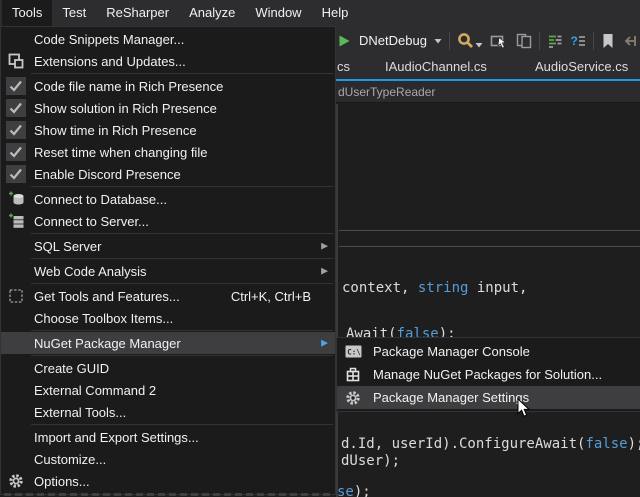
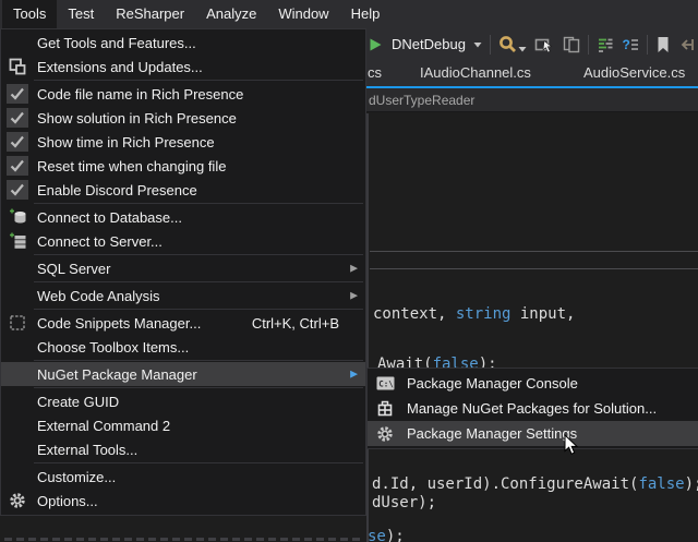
  Tools
  Test
  ReSharper
  Analyze
  Window
  Help
  DNetDebug
  ?
  cs
  IAudioChannel.cs
  AudioService.cs
  dUserTypeReader
  context, string input,
  Await(false);
  d.Id, userId).ConfigureAwait(false)
  dUser);
  se);
- Code Snippets Manager...
+ Get Tools and Features...
  Extensions and Updates...
  Code file name in Rich Presence
  Show solution in Rich Presence
  Show time in Rich Presence
  Reset time when changing file
  Enable Discord Presence
  Connect to Database...
  Connect to Server...
  SQL Server
  ▶
  Web Code Analysis
  ▶
- Get Tools and Features...
+ Code Snippets Manager...
  Ctrl+K, Ctrl+B
  Choose Toolbox Items...
  NuGet Package Manager
  ▶
  Create GUID
  External Command 2
  External Tools...
- Import and Export Settings...
  Customize...
  Options...
  C:\
  Package Manager Console
  Manage NuGet Packages for Solution...
  Package Manager Settings
